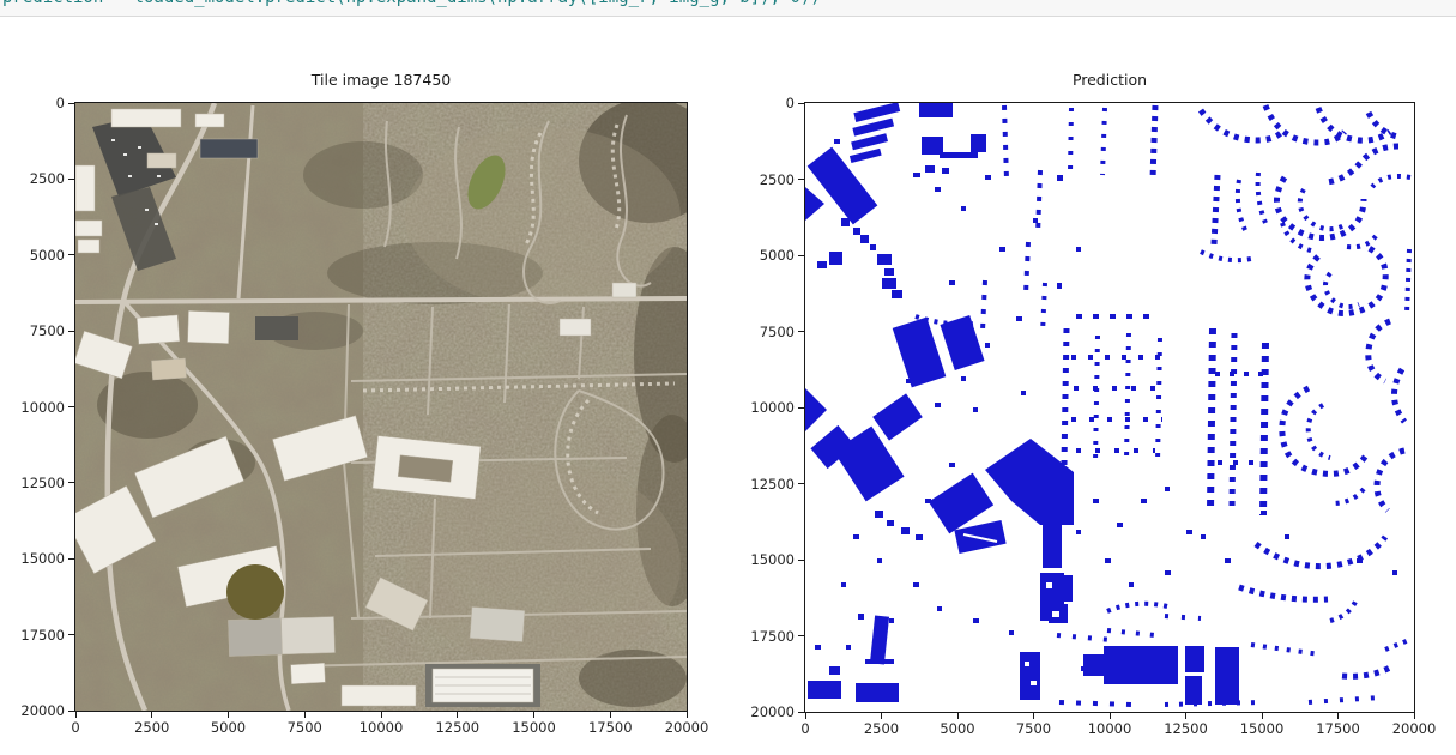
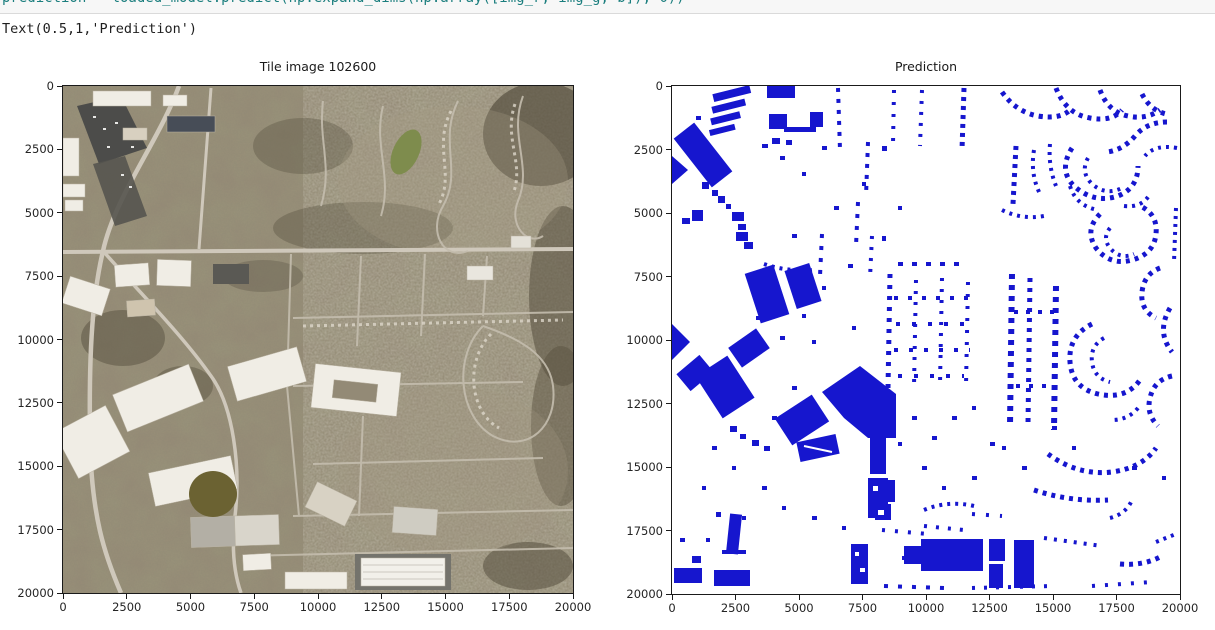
+ Text(0.5,1,'Prediction')
- Tile image 187450
+ Tile image 102600
  0
  0
  2500
  2500
  5000
  5000
  7500
  7500
  10000
  10000
  12500
  12500
  15000
  15000
  17500
  17500
  20000
  20000
  Prediction
  0
  0
  2500
  2500
  5000
  5000
  7500
  7500
  10000
  10000
  12500
  12500
  15000
  15000
  17500
  17500
  20000
  20000
